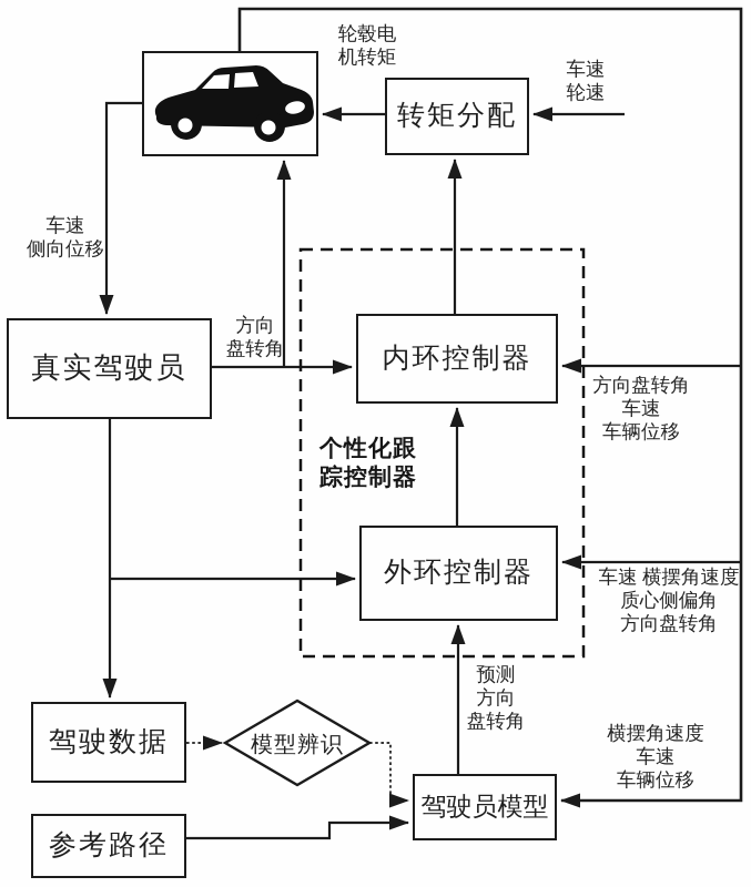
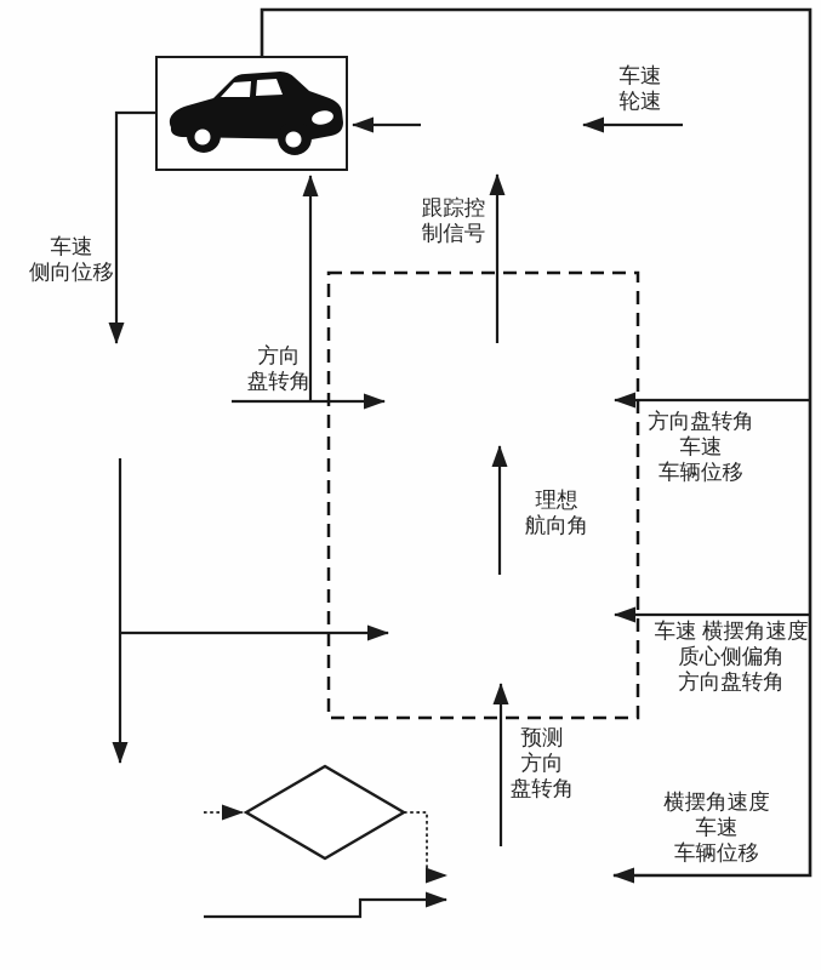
- 转矩分配
- 真实驾驶员
- 内环控制器
- 外环控制器
- 驾驶数据
- 参考路径
- 驾驶员模型
- 模型辨识
- 个性化跟
- 踪控制器
- 轮毂电
- 机转矩
  车速
  轮速
+ 跟踪控
+ 制信号
  车速
  侧向位移
  方向
  盘转角
  方向盘转角
  车速
  车辆位移
+ 理想
+ 航向角
  车速 横摆角速度
  质心侧偏角
  方向盘转角
  预测
  方向
  盘转角
  横摆角速度
  车速
  车辆位移
